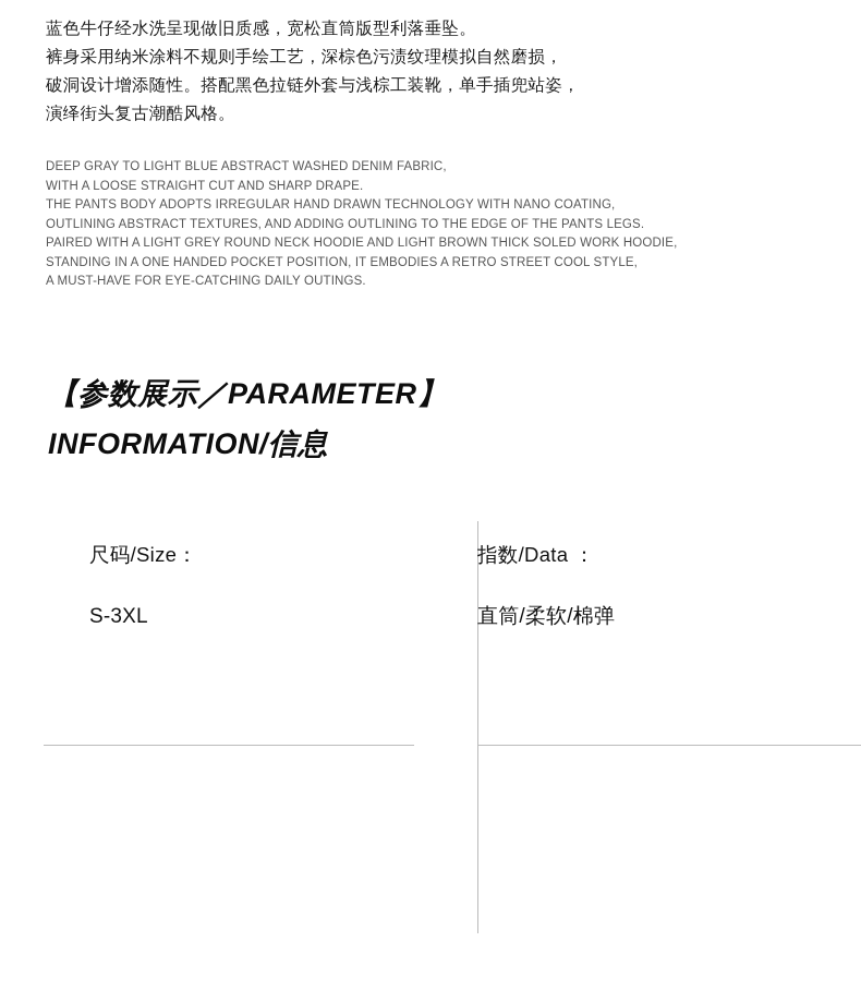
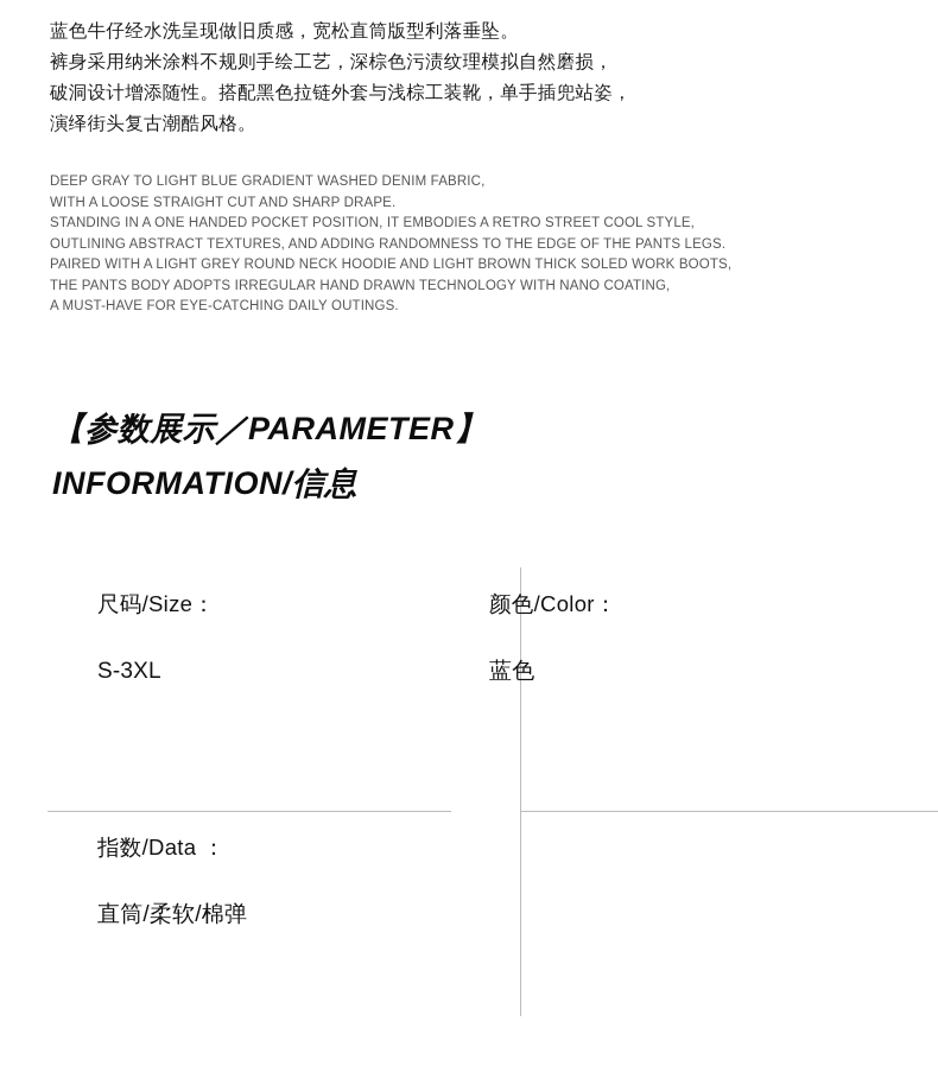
  蓝色牛仔经水洗呈现做旧质感，宽松直筒版型利落垂坠。
  裤身采用纳米涂料不规则手绘工艺，深棕色污渍纹理模拟自然磨损，
  破洞设计增添随性。搭配黑色拉链外套与浅棕工装靴，单手插兜站姿，
  演绎街头复古潮酷风格。
- DEEP GRAY TO LIGHT BLUE ABSTRACT WASHED DENIM FABRIC,
+ DEEP GRAY TO LIGHT BLUE GRADIENT WASHED DENIM FABRIC,
  WITH A LOOSE STRAIGHT CUT AND SHARP DRAPE.
- THE PANTS BODY ADOPTS IRREGULAR HAND DRAWN TECHNOLOGY WITH NANO COATING,
+ STANDING IN A ONE HANDED POCKET POSITION, IT EMBODIES A RETRO STREET COOL STYLE,
- OUTLINING ABSTRACT TEXTURES, AND ADDING OUTLINING TO THE EDGE OF THE PANTS LEGS.
+ OUTLINING ABSTRACT TEXTURES, AND ADDING RANDOMNESS TO THE EDGE OF THE PANTS LEGS.
- PAIRED WITH A LIGHT GREY ROUND NECK HOODIE AND LIGHT BROWN THICK SOLED WORK HOODIE,
+ PAIRED WITH A LIGHT GREY ROUND NECK HOODIE AND LIGHT BROWN THICK SOLED WORK BOOTS,
- STANDING IN A ONE HANDED POCKET POSITION, IT EMBODIES A RETRO STREET COOL STYLE,
+ THE PANTS BODY ADOPTS IRREGULAR HAND DRAWN TECHNOLOGY WITH NANO COATING,
  A MUST-HAVE FOR EYE-CATCHING DAILY OUTINGS.
  【参数展示／PARAMETER】
  INFORMATION/信息
  尺码/Size：
  S-3XL
+ 颜色/Color：
+ 蓝色
  指数/Data ：
  直筒/柔软/棉弹
